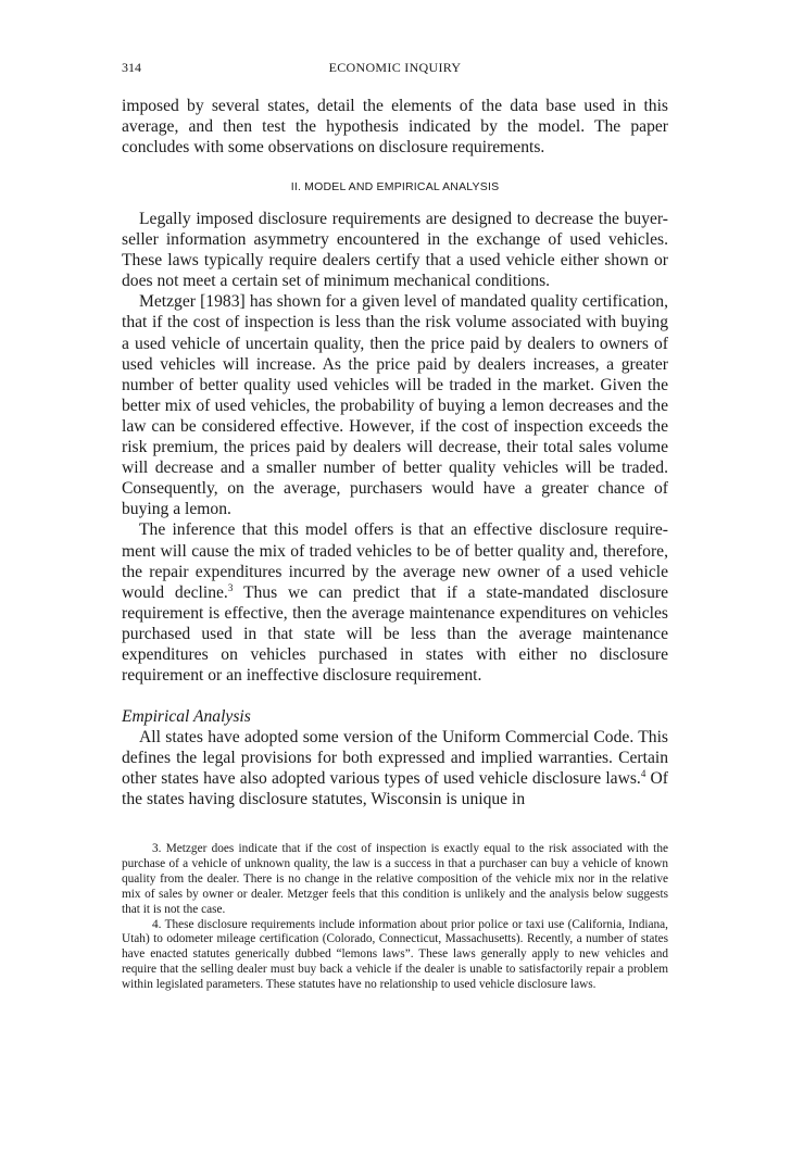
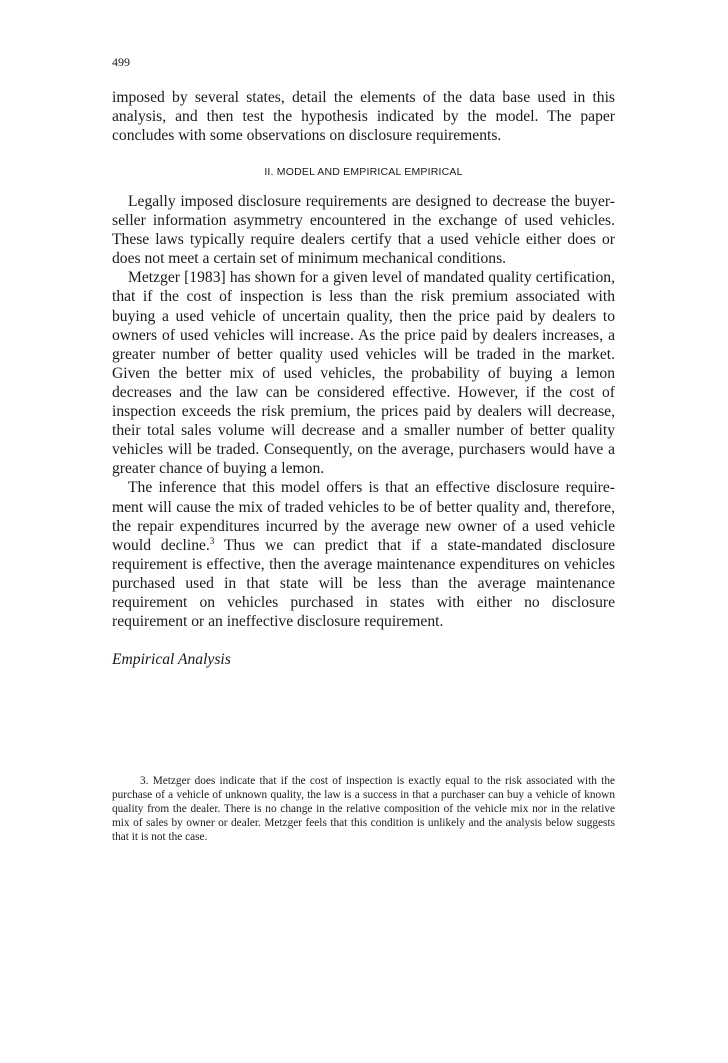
- 314
+ 499
- ECONOMIC INQUIRY
- imposed by several states, detail the elements of the data base used in this average, and then test the hypothesis indicated by the model. The paper concludes with some observations on disclosure requirements.
+ imposed by several states, detail the elements of the data base used in this analysis, and then test the hypothesis indicated by the model. The paper concludes with some observations on disclosure requirements.
- II. MODEL AND EMPIRICAL ANALYSIS
+ II. MODEL AND EMPIRICAL EMPIRICAL
- Legally imposed disclosure requirements are designed to decrease the buyer-seller information asymmetry encountered in the exchange of used vehicles. These laws typically require dealers certify that a used vehicle either shown or does not meet a certain set of minimum mechanical condi­tions.
+ Legally imposed disclosure requirements are designed to decrease the buyer-seller information asymmetry encountered in the exchange of used vehicles. These laws typically require dealers certify that a used vehicle either does or does not meet a certain set of minimum mechanical condi­tions.
- Metzger [1983] has shown for a given level of mandated quality certifica­tion, that if the cost of inspection is less than the risk volume associated with buying a used vehicle of uncertain quality, then the price paid by dealers to owners of used vehicles will increase. As the price paid by dealers increases, a greater number of better quality used vehicles will be traded in the market. Given the better mix of used vehicles, the probability of buying a lemon decreases and the law can be considered effective. However, if the cost of inspection exceeds the risk premium, the prices paid by dealers will decrease, their total sales volume will decrease and a smaller number of better quality vehicles will be traded. Consequently, on the average, pur­chasers would have a greater chance of buying a lemon.
+ Metzger [1983] has shown for a given level of mandated quality certifica­tion, that if the cost of inspection is less than the risk premium associated with buying a used vehicle of uncertain quality, then the price paid by dealers to owners of used vehicles will increase. As the price paid by dealers increases, a greater number of better quality used vehicles will be traded in the market. Given the better mix of used vehicles, the probability of buying a lemon decreases and the law can be considered effective. However, if the cost of inspection exceeds the risk premium, the prices paid by dealers will decrease, their total sales volume will decrease and a smaller number of better quality vehicles will be traded. Consequently, on the average, pur­chasers would have a greater chance of buying a lemon.
- The inference that this model offers is that an effective disclosure require­ent will cause the mix of traded vehicles to be of better quality and, there­fore, the repair expenditures incurred by the average new owner of a used vehicle would decline.3 Thus we can predict that if a state-mandated dis­closure requirement is effective, then the average maintenance expenditures on vehicles purchased used in that state will be less than the average main­tenance expenditures on vehicles purchased in states with either no disclo­sure requirement or an ineffective disclosure requirement.
+ The inference that this model offers is that an effective disclosure require­ent will cause the mix of traded vehicles to be of better quality and, there­fore, the repair expenditures incurred by the average new owner of a used vehicle would decline.3 Thus we can predict that if a state-mandated dis­closure requirement is effective, then the average maintenance expenditures on vehicles purchased used in that state will be less than the average main­tenance requirement on vehicles purchased in states with either no disclo­sure requirement or an ineffective disclosure requirement.
  Empirical Analysis
- All states have adopted some version of the Uniform Commercial Code. This defines the legal provisions for both expressed and implied warranties. Certain other states have also adopted various types of used vehicle disclo­sure laws.4 Of the states having disclosure statutes, Wisconsin is unique in
  3. Metzger does indicate that if the cost of inspection is exactly equal to the risk associated with the purchase of a vehicle of unknown quality, the law is a success in that a purchaser can buy a vehicle of known quality from the dealer. There is no change in the relative composition of the vehicle mix nor in the relative mix of sales by owner or dealer. Metzger feels that this condition is unlikely and the analysis below suggests that it is not the case.
- 4. These disclosure requirements include information about prior police or taxi use (Cali­fornia, Indiana, Utah) to odometer mileage certification (Colorado, Connecticut, Massachu­setts). Recently, a number of states have enacted statutes generically dubbed “lemons laws”. These laws generally apply to new vehicles and require that the selling dealer must buy back a vehicle if the dealer is unable to satisfactorily repair a problem within legislated parameters. These statutes have no relationship to used vehicle disclosure laws.
